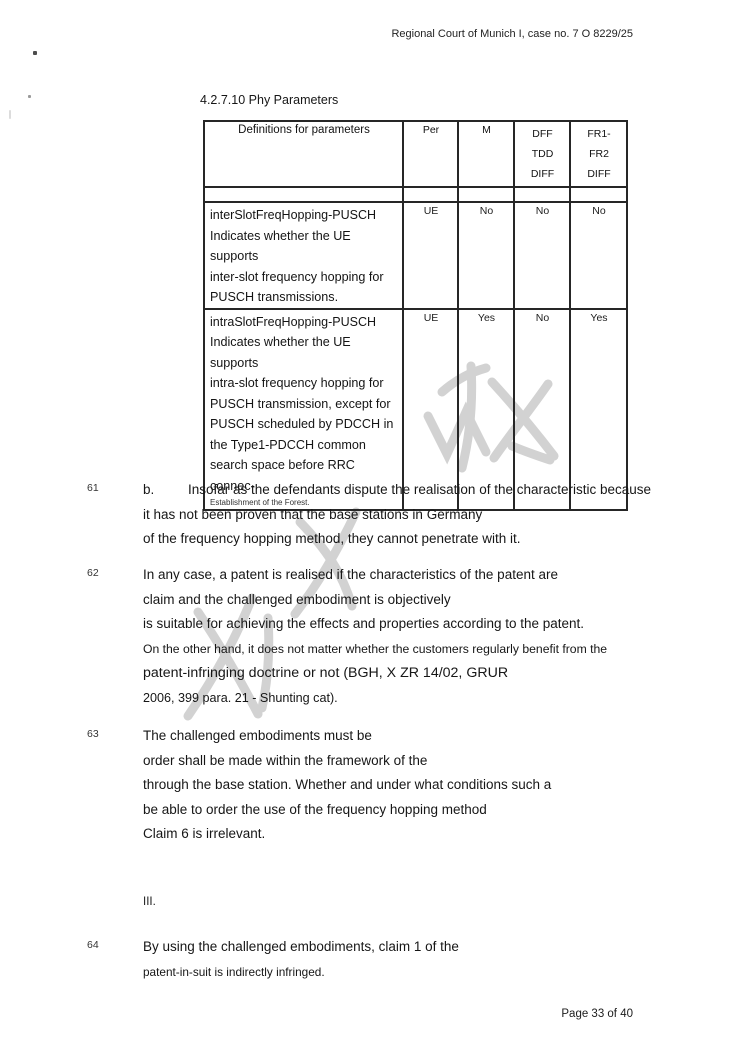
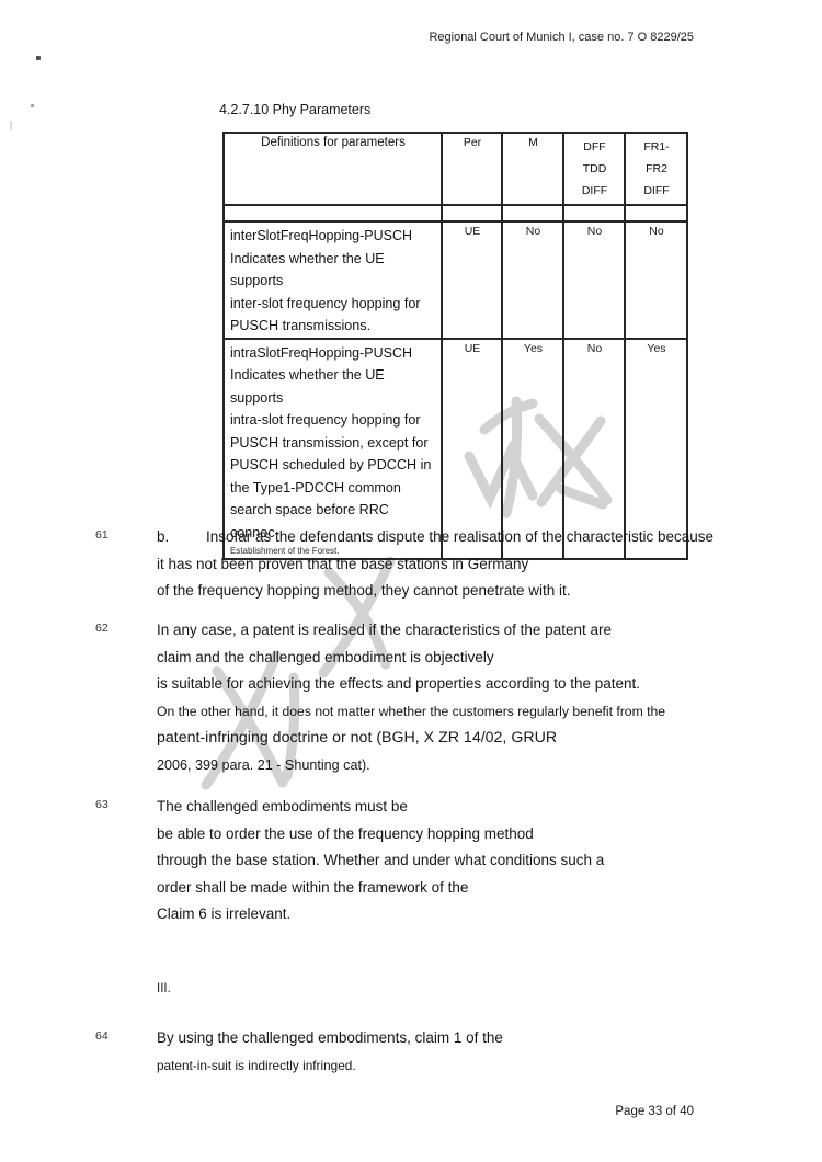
  Regional Court of Munich I, case no. 7 O 8229/25
  4.2.7.10 Phy Parameters
  Definitions for parameters	Per	M	DFF TDD DIFF	FR1- FR2 DIFF
  interSlotFreqHopping-PUSCH Indicates whether the UE supports inter-slot frequency hopping for PUSCH transmissions.	UE	No	No	No
  intraSlotFreqHopping-PUSCH Indicates whether the UE supports intra-slot frequency hopping for PUSCH transmission, except for PUSCH scheduled by PDCCH in the Type1-PDCCH common search space before RRC connec- Establishment of the Forest.	UE	Yes	No	Yes
  61
  b. Insofar as the defendants dispute the realisation of the characteristic because
  it has not been proven that the base stations in Germany
  of the frequency hopping method, they cannot penetrate with it.
  62
  In any case, a patent is realised if the characteristics of the patent are
  claim and the challenged embodiment is objectively
  is suitable for achieving the effects and properties according to the patent.
  On the other hand, it does not matter whether the customers regularly benefit from the
  patent-infringing doctrine or not (BGH, X ZR 14/02, GRUR
  2006, 399 para. 21 - Shunting cat).
  63
  The challenged embodiments must be
- order shall be made within the framework of the
+ be able to order the use of the frequency hopping method
  through the base station. Whether and under what conditions such a
- be able to order the use of the frequency hopping method
+ order shall be made within the framework of the
  Claim 6 is irrelevant.
  III.
  64
  By using the challenged embodiments, claim 1 of the
  patent-in-suit is indirectly infringed.
  Page 33 of 40
